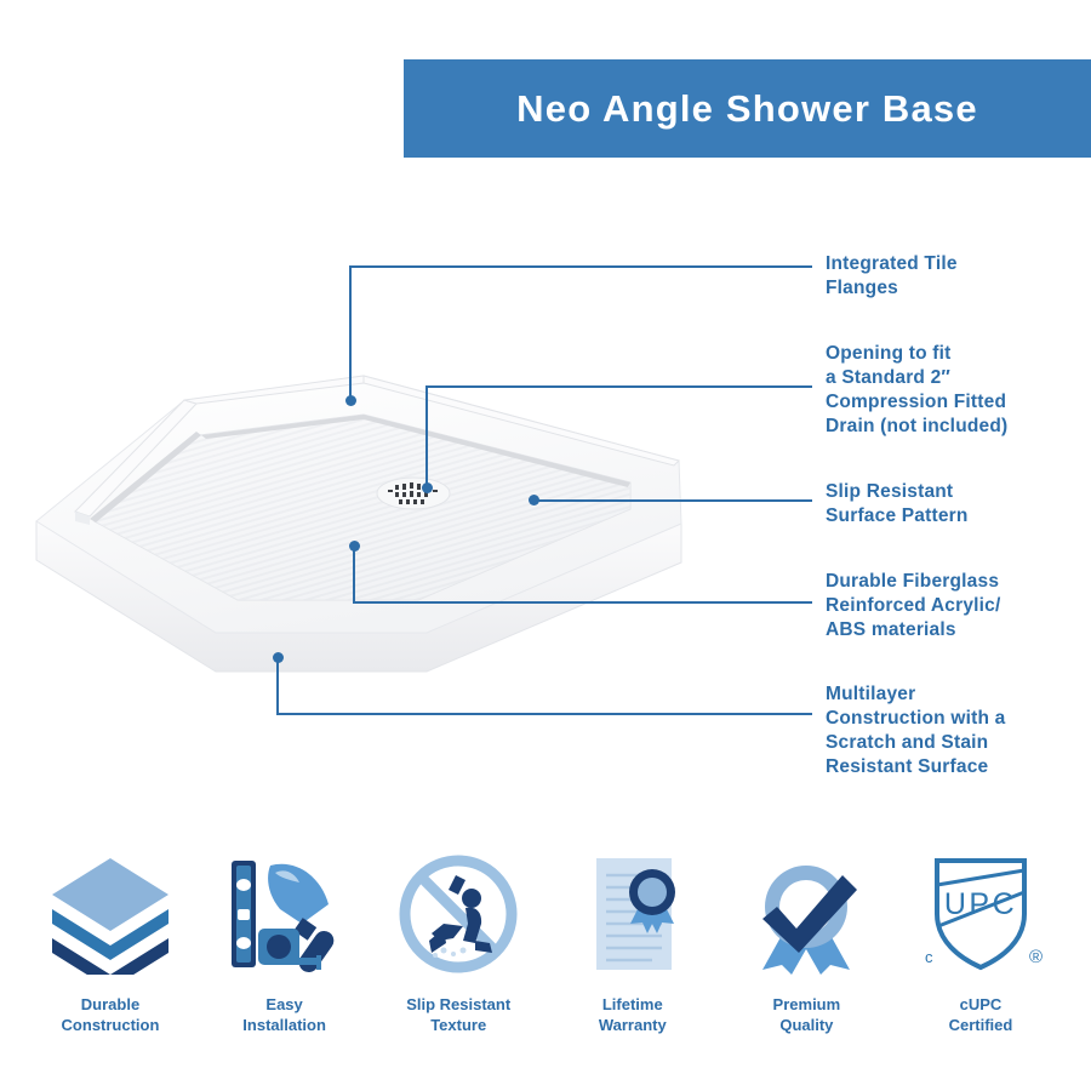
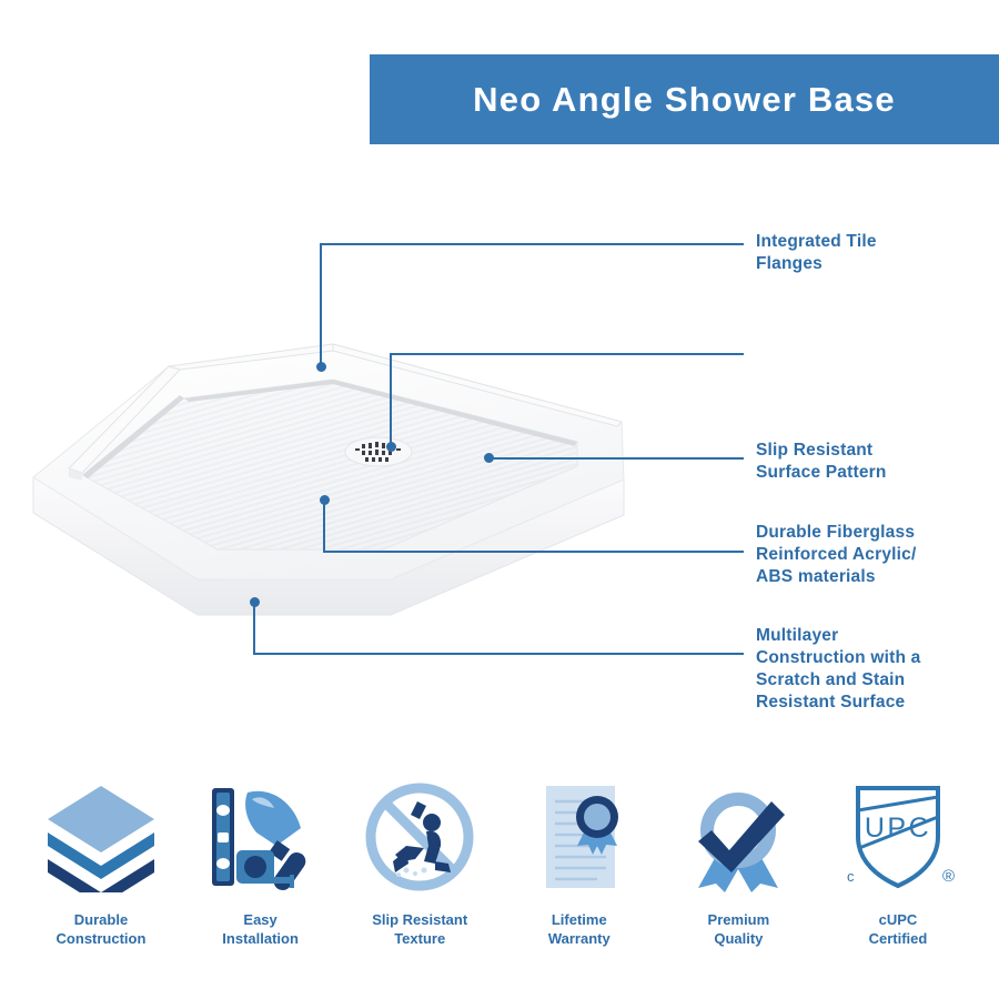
  Neo Angle Shower Base
  Integrated Tile
  Flanges
- Opening to fit
- a Standard 2″
- Compression Fitted
- Drain (not included)
  Slip Resistant
  Surface Pattern
  Durable Fiberglass
  Reinforced Acrylic/
  ABS materials
  Multilayer
  Construction with a
  Scratch and Stain
  Resistant Surface
  Durable
  Construction
  Easy
  Installation
  Slip Resistant
  Texture
  Lifetime
  Warranty
  Premium
  Quality
  UPC
  c
  ®
  cUPC
  Certified
